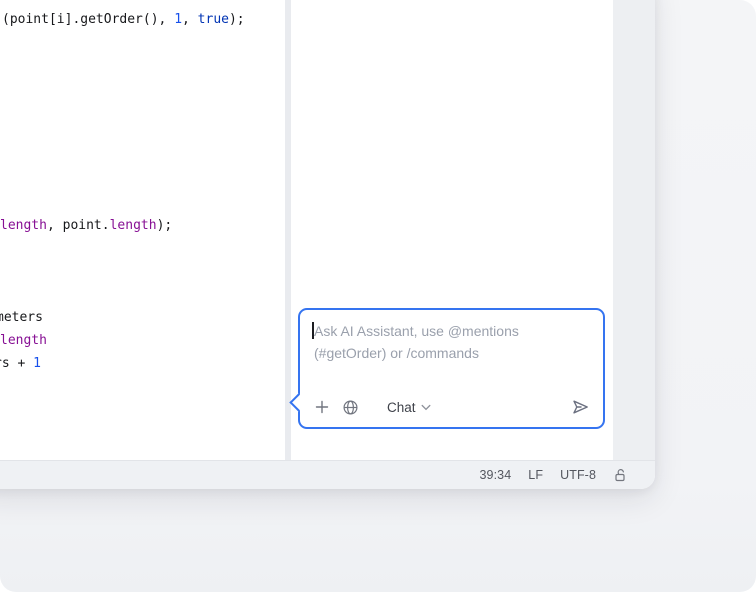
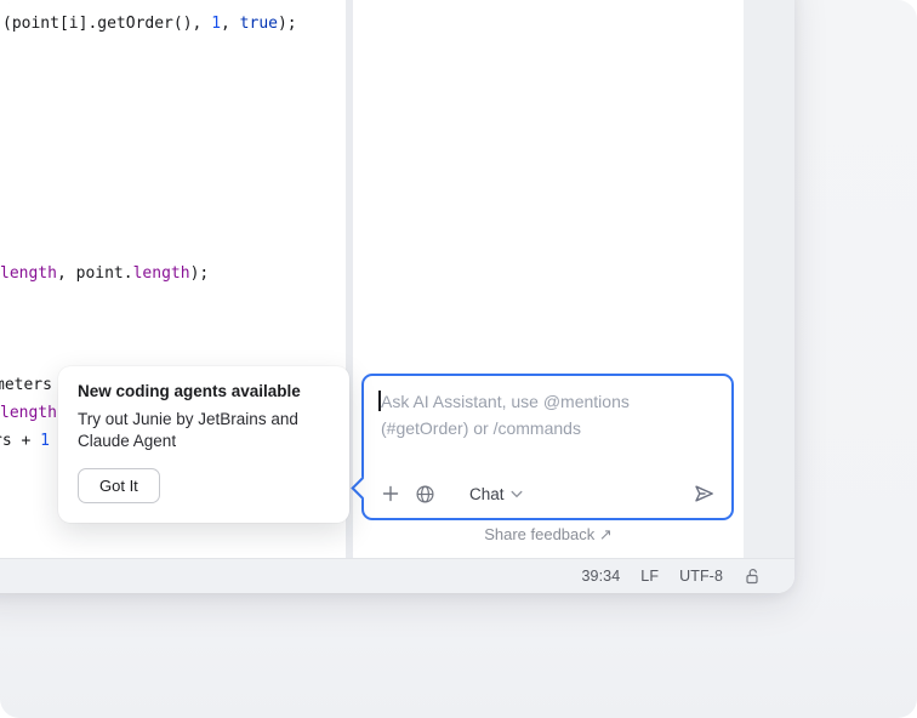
  (point[i].getOrder(), 1, true);
  length, point.length);
  eters
  length
  s + 1
  39:34
  LF
  UTF-8
  Ask AI Assistant, use @mentions (#getOrder) or /commands
  Chat
+ Share feedback ↗
+ New coding agents available
+ Try out Junie by JetBrains and Claude Agent
+ Got It
